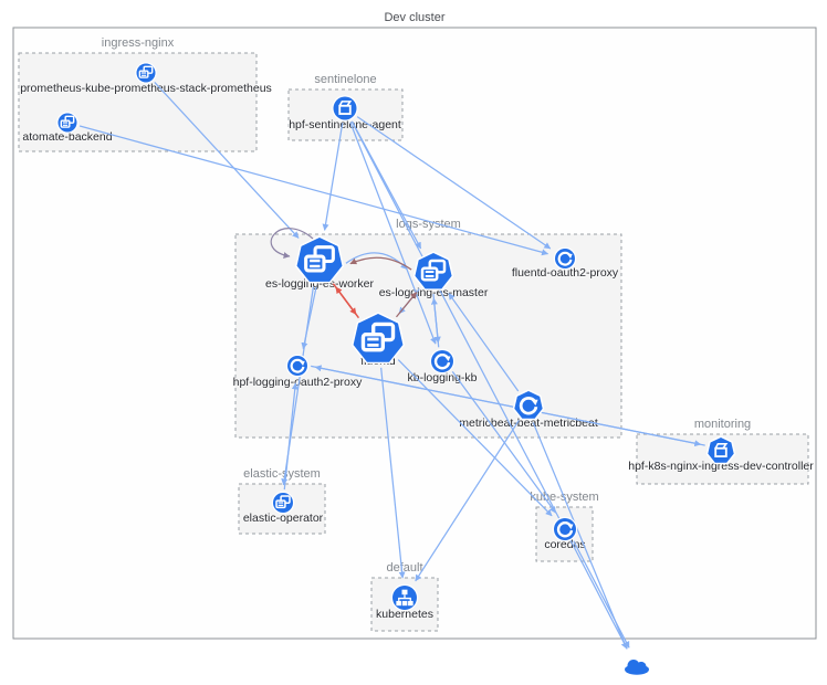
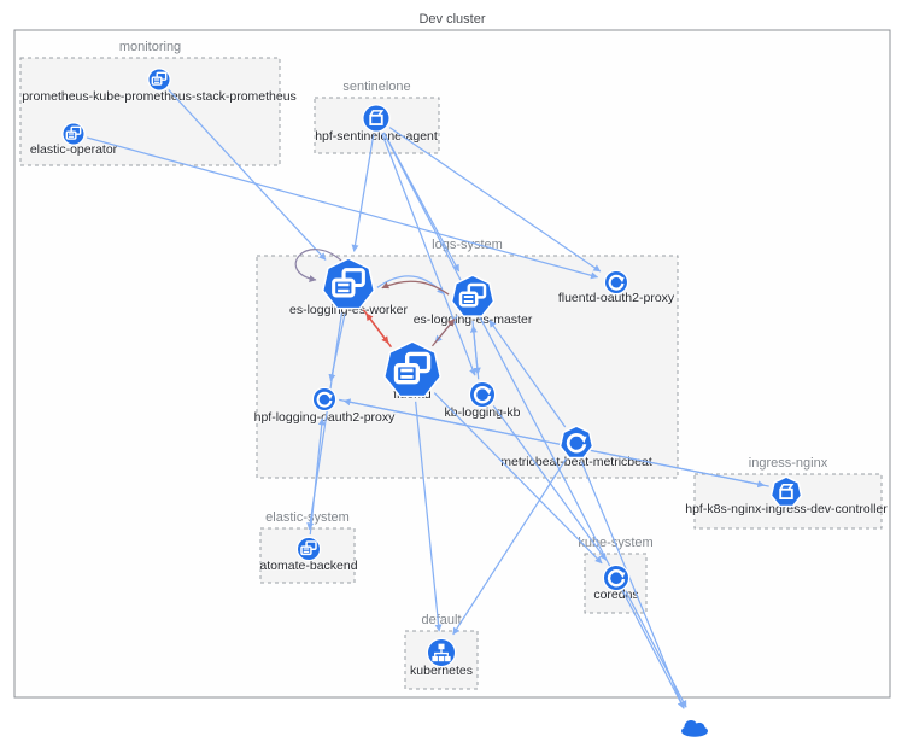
  Dev cluster
- ingress-nginx
+ monitoring
  sentinelone
  logs-sytem
  elastic-ystem
  deault
  ube-ystem
- monitoring
+ ingress-nginx
  prometheus-kube-promethus-stack-prometheus
- atomate-backend
+ elastic-operator
  hpf-sentinelneagent
  es-logging-es-worker
  es-logging-es-master
  k-loggin-kb
  hpf-logging-oauth2-proxy
  fluentd-oauth2-proxy
  metricbeat-bet-metricbe
- elastic-operator
+ atomate-backend
  kubernetes
  coredns
  hpf-k8s-nginx-ingress-dev-controller
